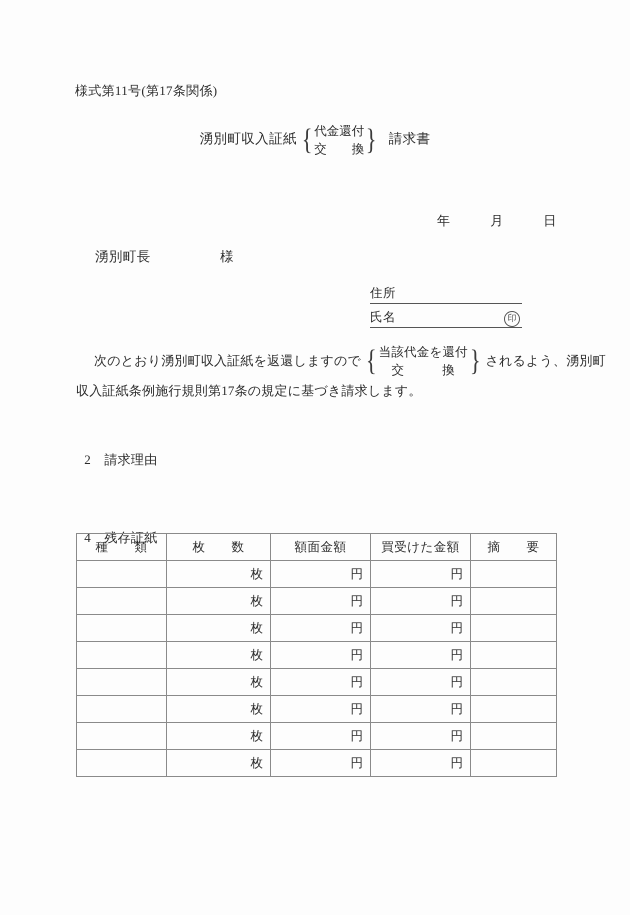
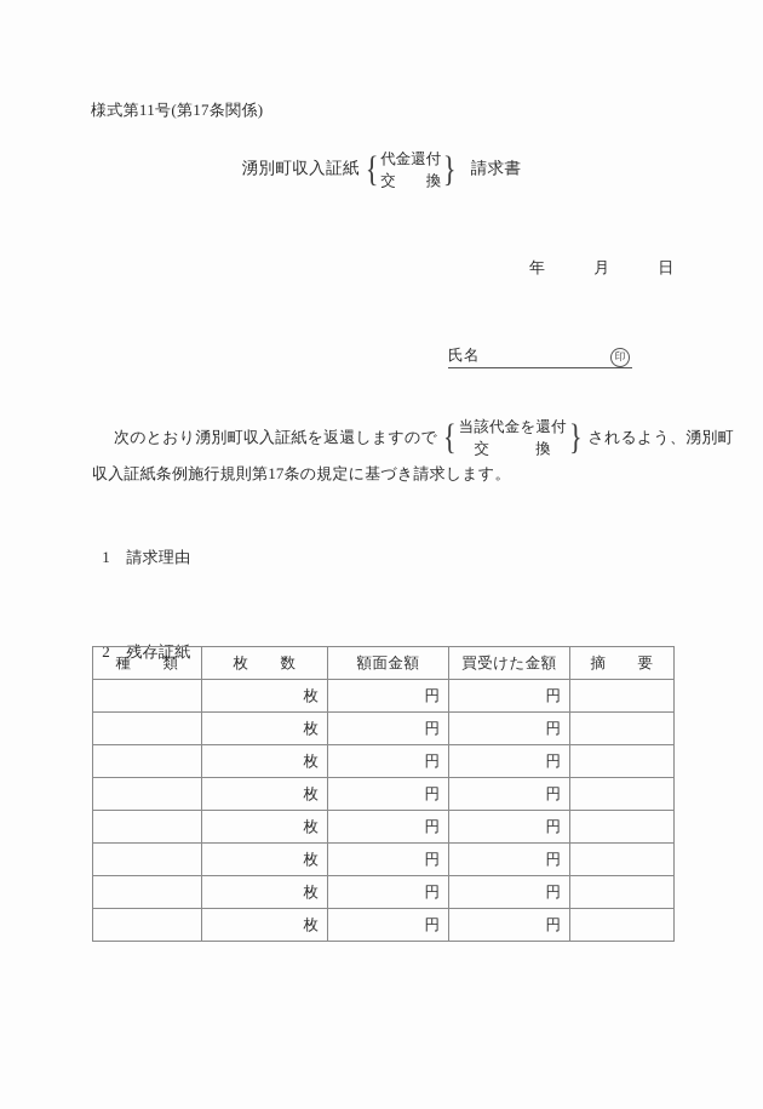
  様式第11号(第17条関係)
  湧別町収入証紙
  {
  代金還付
  交 換
  }
  請求書
  年 月 日
- 湧別町長 様
- 住所
  氏名
  印
  次のとおり湧別町収入証紙を返還しますので
  {
  当該代金を還付
  交 換
  }
  されるよう、湧別町
  収入証紙条例施行規則第17条の規定に基づき請求します。
- 2 請求理由
+ 1 請求理由
- 4 残存証紙
+ 2 残存証紙
  種 類	枚 数	額面金額	買受けた金額	摘 要
  	枚	円	円
  	枚	円	円
  	枚	円	円
  	枚	円	円
  	枚	円	円
  	枚	円	円
  	枚	円	円
  	枚	円	円
